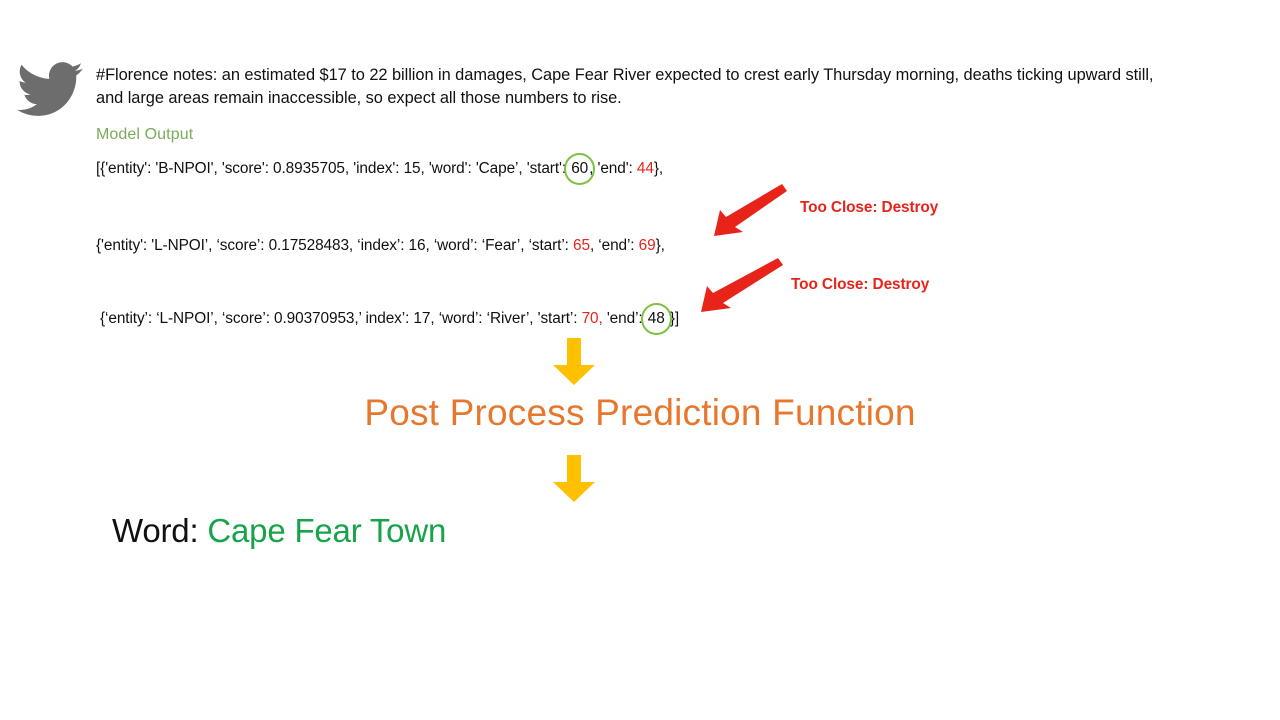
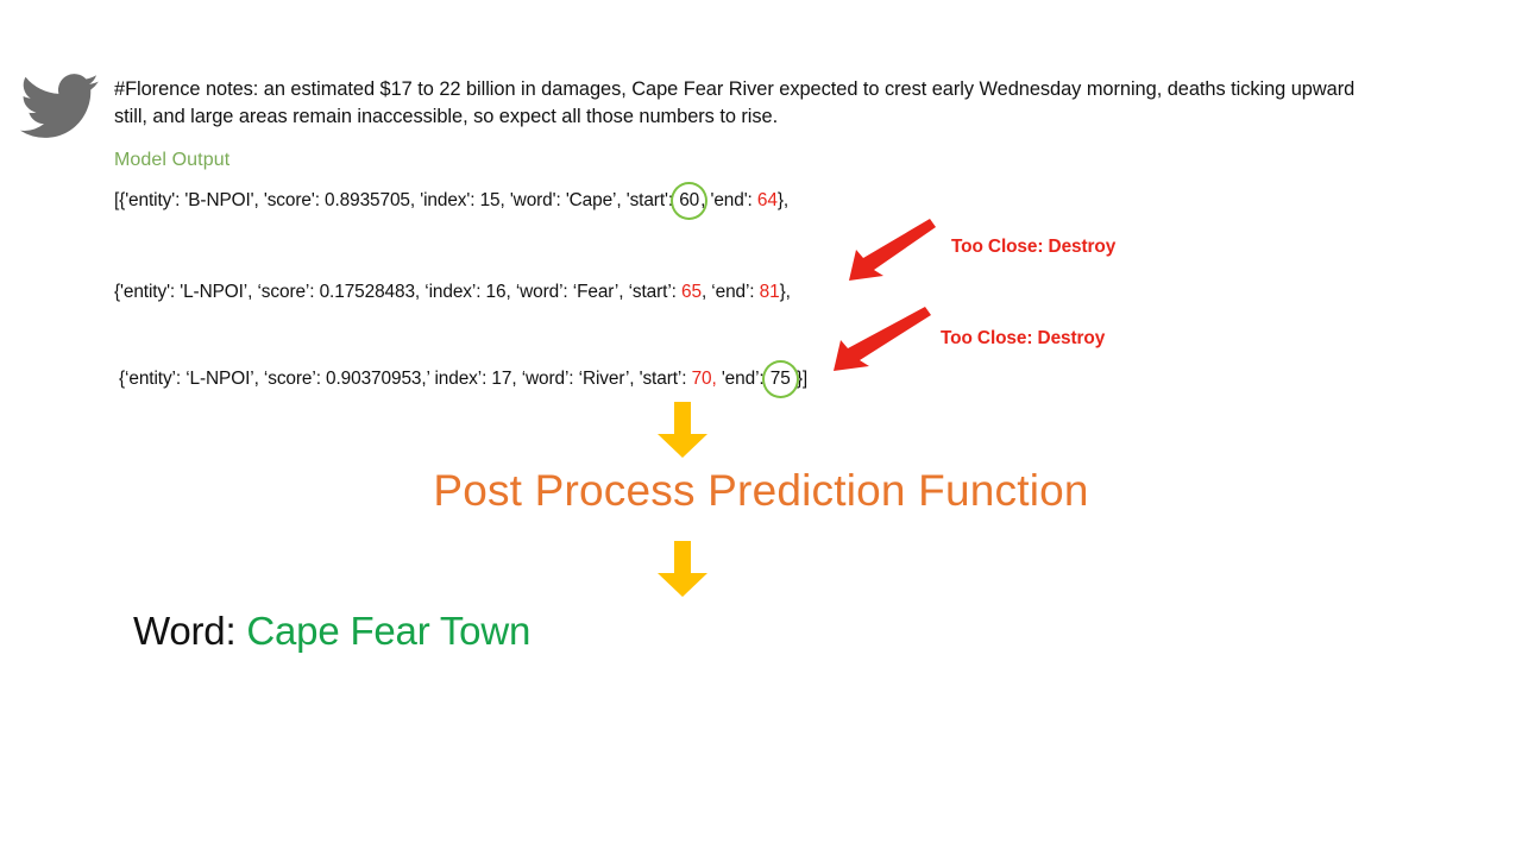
- #Florence notes: an estimated $17 to 22 billion in damages, Cape Fear River expected to crest early Thursday morning, deaths ticking upward still, and large areas remain inaccessible, so expect all those numbers to rise.
+ #Florence notes: an estimated $17 to 22 billion in damages, Cape Fear River expected to crest early Wednesday morning, deaths ticking upward still, and large areas remain inaccessible, so expect all those numbers to rise.
  Model Output
- [{'entity': 'B-NPOI', 'score': 0.8935705, 'index': 15, 'word': 'Cape’, 'start': 60, 'end': 44},
+ [{'entity': 'B-NPOI', 'score': 0.8935705, 'index': 15, 'word': 'Cape’, 'start': 60, 'end': 64},
- {'entity': 'L-NPOI’, ‘score’: 0.17528483, ‘index’: 16, ‘word’: ‘Fear’, ‘start’: 65, ‘end’: 69},
+ {'entity': 'L-NPOI’, ‘score’: 0.17528483, ‘index’: 16, ‘word’: ‘Fear’, ‘start’: 65, ‘end’: 81},
- {‘entity’: ‘L-NPOI’, ‘score’: 0.90370953,’ index’: 17, ‘word’: ‘River’, 'start’: 70, 'end’: 48 }]
+ {‘entity’: ‘L-NPOI’, ‘score’: 0.90370953,’ index’: 17, ‘word’: ‘River’, 'start’: 70, 'end’: 75 }]
  Too Close: Destroy
  Too Close: Destroy
  Post Process Prediction Function
  Word: Cape Fear Town
